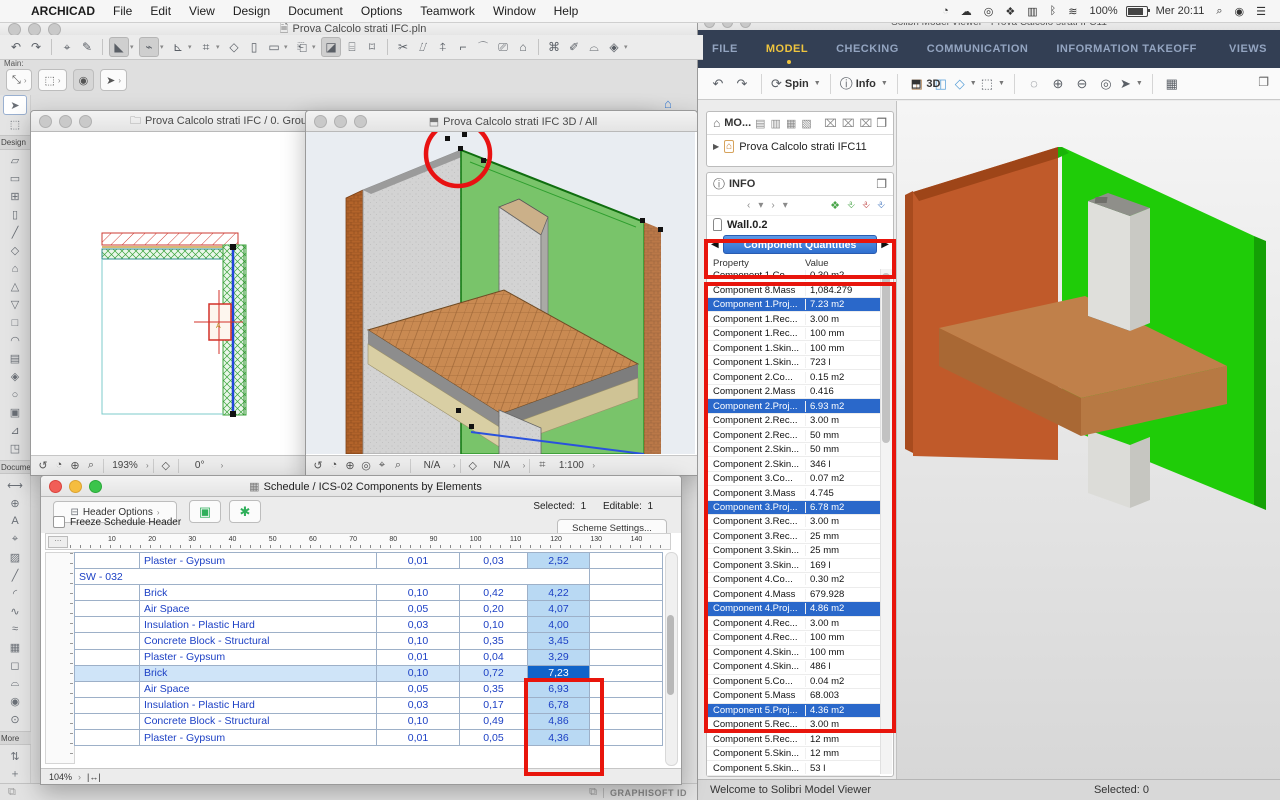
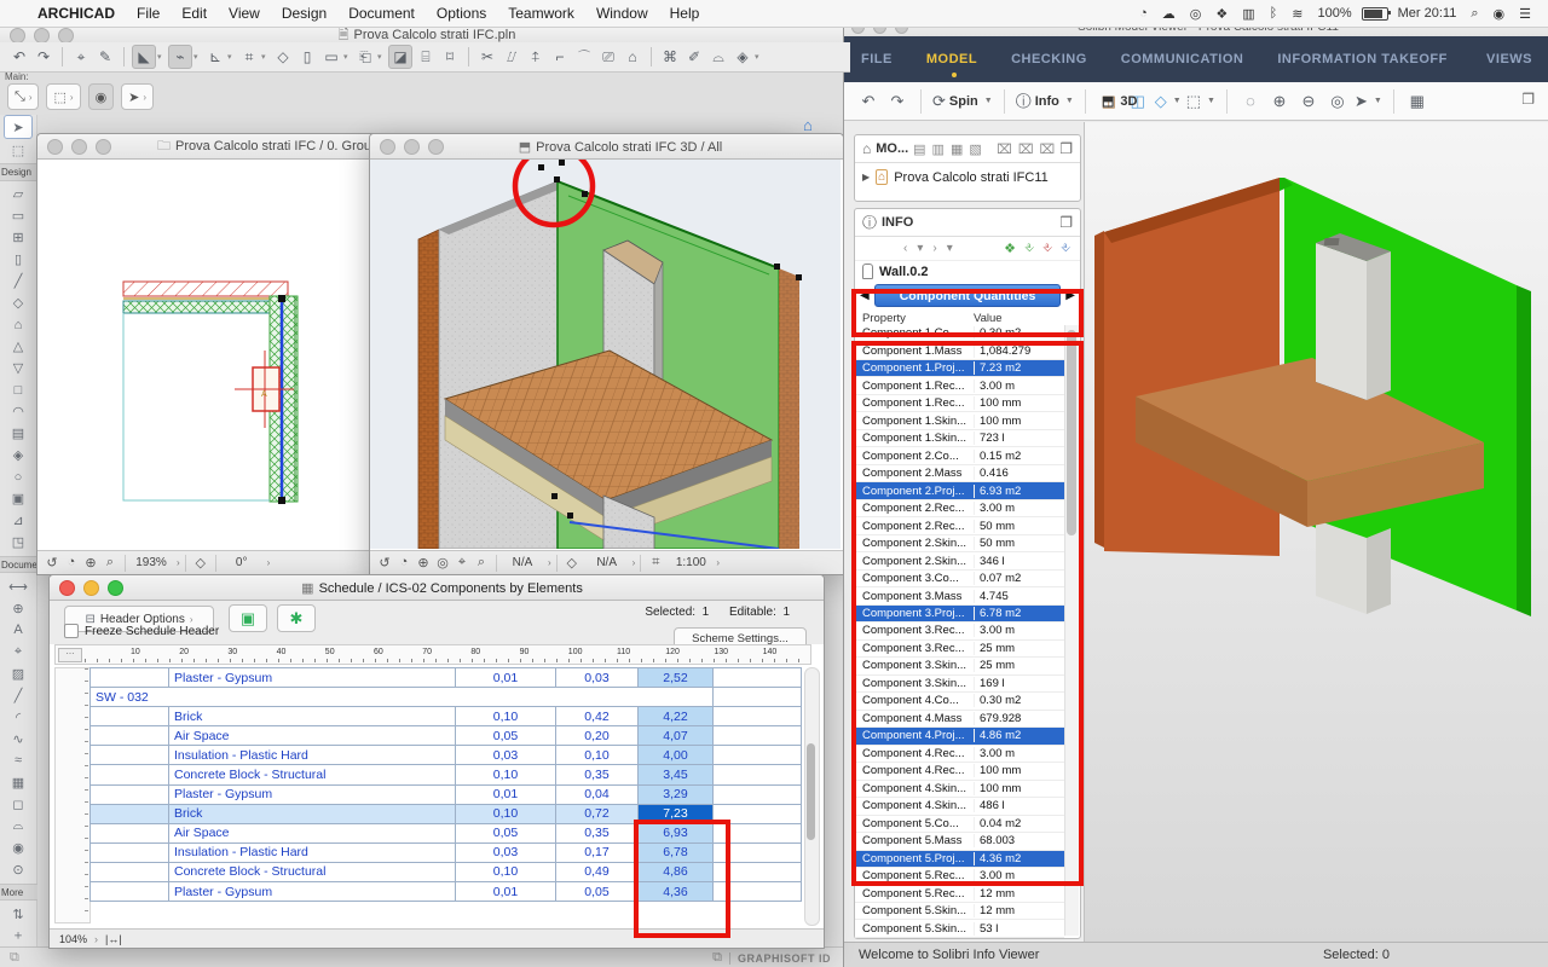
  ARCHICAD
  File
  Edit
  View
  Design
  Document
  Options
  Teamwork
  Window
  Help
  ◔
  ☁
  ◎
  ❖
  ▥
  ᛒ
  ≋
  100%
  Mer 20:11
  ⌕
  ◉
  ☰
  🗎 Prova Calcolo strati IFC.pln
  ↶
  ↷
  ⌖
  ✎
  ◣
  ⌁
  ⊾
  ⌗
  ◇
  ▯
  ▭
  ⎗
  ◪
  ⌸
  ⌑
  ✂
  ⌰
  ⍏
  ⌐
  ⌒
  ⎚
  ⌂
  ⌘
  ✐
  ⌓
  ◈
  Main:
  ⤡
  ›
  ⬚
  ›
  ◉
  ➤
  ›
  ➤
  ⬚
  Design
  ▱
  ▭
  ⊞
  ▯
  ╱
  ◇
  ⌂
  △
  ▽
  □
  ◠
  ▤
  ◈
  ○
  ▣
  ⊿
  ◳
  Docume
  ⟷
  ⊕
  A
  ⌖
  ▨
  ╱
  ◜
  ∿
  ≈
  ▦
  ◻
  ⌓
  ◉
  ⊙
  More
  ⇅
  ＋
  ⌂
  🗀 Prova Calcolo strati IFC / 0. Grou
  ↺
  ◔
  ⊕
  ⌕
  193%
  ›
  ◇
  0°
  ›
  ⬒ Prova Calcolo strati IFC 3D / All
  ↺
  ◔
  ⊕
  ◎
  ⌖
  ⌕
  N/A
  ›
  ◇
  N/A
  ›
  ⌗
  1:100
  ›
  ▦ Schedule / ICS-02 Components by Elements
  ⊟
  Header Options
  ›
  ▣
  ✱
  Selected: 1 Editable: 1
  Scheme Settings...
  Freeze Schedule Header
  Plaster - Gypsum
  0,01
  0,03
  2,52
  SW - 032
  Brick
  0,10
  0,42
  4,22
  Air Space
  0,05
  0,20
  4,07
  Insulation - Plastic Hard
  0,03
  0,10
  4,00
  Concrete Block - Structural
  0,10
  0,35
  3,45
  Plaster - Gypsum
  0,01
  0,04
  3,29
  Brick
  0,10
  0,72
  7,23
  Air Space
  0,05
  0,35
  6,93
  Insulation - Plastic Hard
  0,03
  0,17
  6,78
  Concrete Block - Structural
  0,10
  0,49
  4,86
  Plaster - Gypsum
  0,01
  0,05
  4,36
  104%
  ›
  |↔|
  ⧉
  ⧉
  GRAPHISOFT ID
  FILE
  MODEL
  CHECKING
  COMMUNICATION
  INFORMATION TAKEOFF
  VIEWS
  ↶
  ↷
  ⟳
  Spin
  ⓘ
  Info
  ◫
  ◫
  ◇
  ⬚
  ◌
  ⊕
  ⊖
  ◎
  ➤
  ▦
  ⬒
  3D
  ❐
  ⌂
  MO...
  ▤
  ▥
  ▦
  ▧
  ⌧
  ⌧
  ⌧
  ❐
  ▶
  ⌂
  Prova Calcolo strati IFC11
  ⓘ
  INFO
  ❐
  ‹ ▾ › ▾
  ❖
  ⎀
  ⎀
  ⎀
  Wall.0.2
  ◀
  Component Quantities
  ▶
  Property
  Value
  Component 1.Co...
  0.30 m2
- Component 8.Mass
+ Component 1.Mass
  1,084.279
  Component 1.Proj...
  7.23 m2
  Component 1.Rec...
  3.00 m
  Component 1.Rec...
  100 mm
  Component 1.Skin...
  100 mm
  Component 1.Skin...
  723 l
  Component 2.Co...
  0.15 m2
  Component 2.Mass
  0.416
  Component 2.Proj...
  6.93 m2
  Component 2.Rec...
  3.00 m
  Component 2.Rec...
  50 mm
  Component 2.Skin...
  50 mm
  Component 2.Skin...
  346 l
  Component 3.Co...
  0.07 m2
  Component 3.Mass
  4.745
  Component 3.Proj...
  6.78 m2
  Component 3.Rec...
  3.00 m
  Component 3.Rec...
  25 mm
  Component 3.Skin...
  25 mm
  Component 3.Skin...
  169 l
  Component 4.Co...
  0.30 m2
  Component 4.Mass
  679.928
  Component 4.Proj...
  4.86 m2
  Component 4.Rec...
  3.00 m
  Component 4.Rec...
  100 mm
  Component 4.Skin...
  100 mm
  Component 4.Skin...
  486 l
  Component 5.Co...
  0.04 m2
  Component 5.Mass
  68.003
  Component 5.Proj...
  4.36 m2
  Component 5.Rec...
  3.00 m
  Component 5.Rec...
  12 mm
  Component 5.Skin...
  12 mm
  Component 5.Skin...
  53 l
- Welcome to Solibri Model Viewer
+ Welcome to Solibri Info Viewer
  Selected: 0
